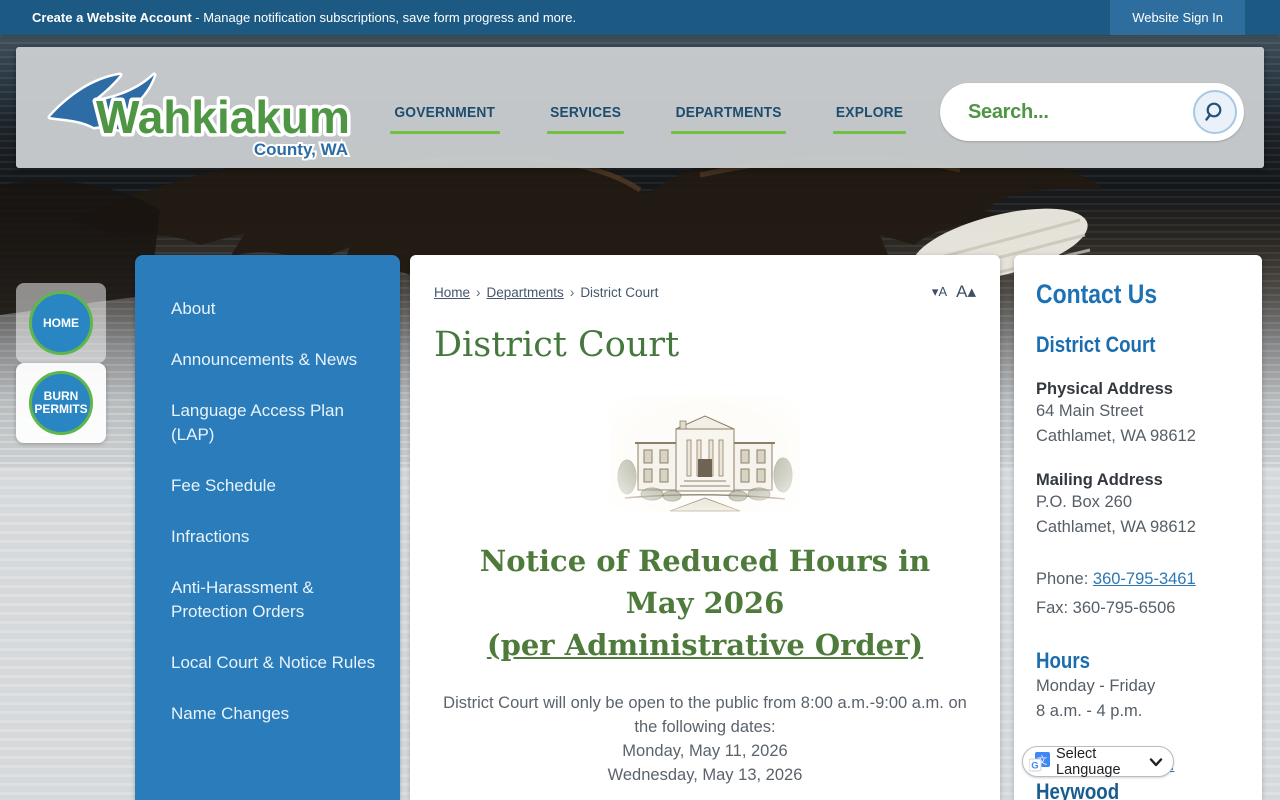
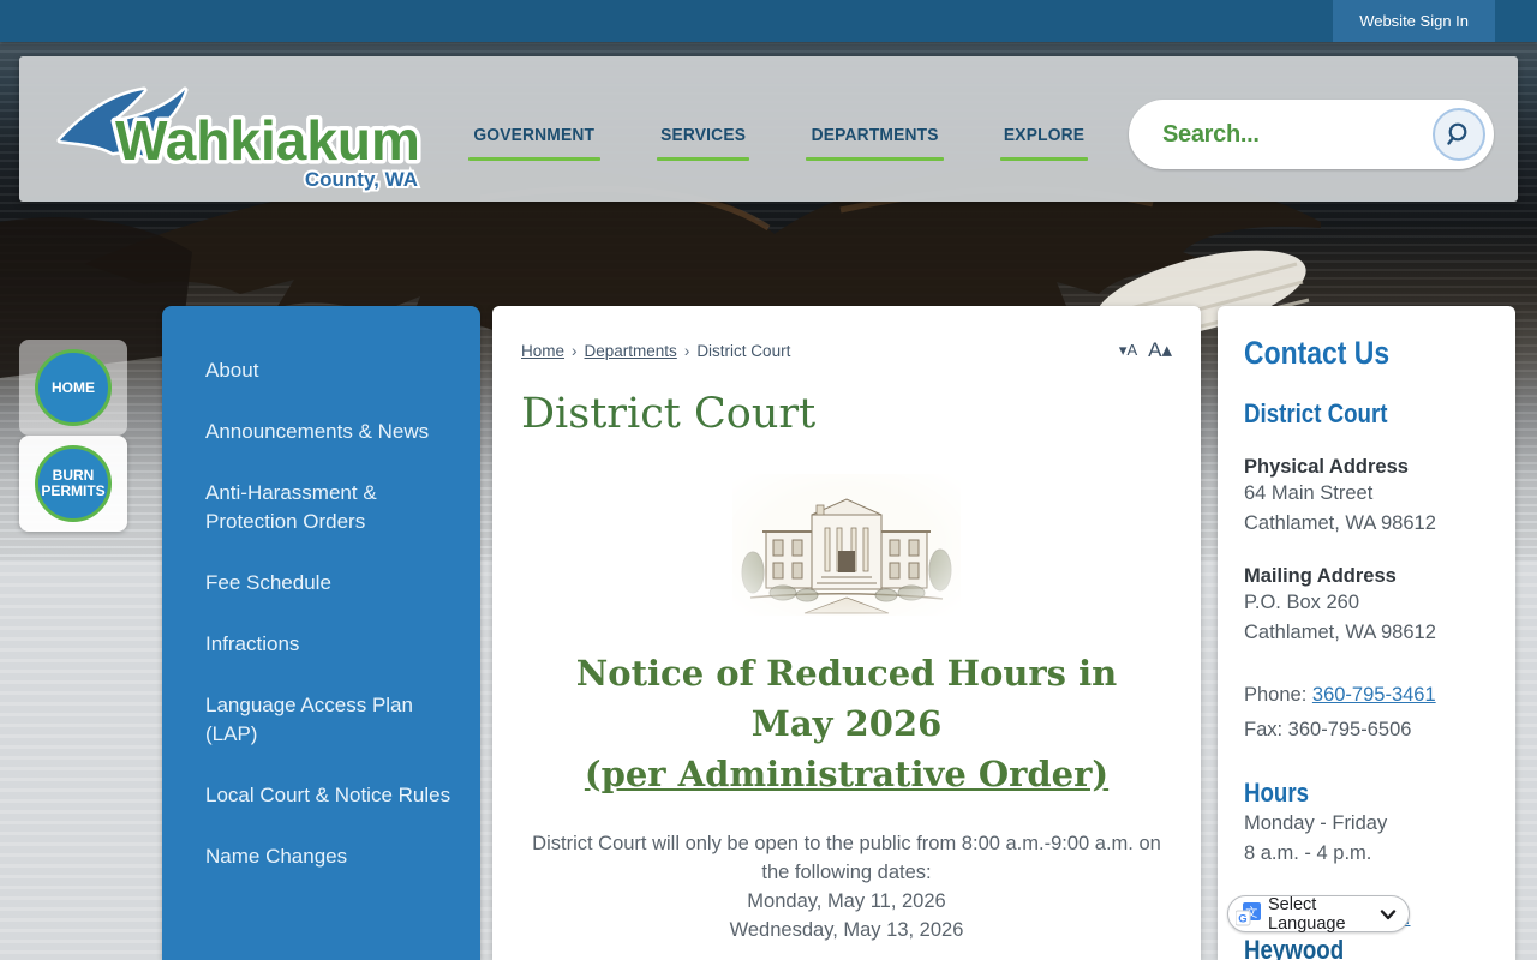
- Create a Website Account - Manage notification subscriptions, save form progress and more.
  Website Sign In
  Wahkiakum
  County, WA
  GOVERNMENT
  SERVICES
  DEPARTMENTS
  EXPLORE
  Search...
  HOME
  BURN PERMITS
  About
  Announcements & News
- Language Access Plan (LAP)
+ Anti-Harassment & Protection Orders
  Fee Schedule
  Infractions
- Anti-Harassment & Protection Orders
+ Language Access Plan (LAP)
  Local Court & Notice Rules
  Name Changes
  Home › Departments › District Court
  ▾A
  A▴
  District Court
  Notice of Reduced Hours in
  May 2026
  (per Administrative Order)
  District Court will only be open to the public from 8:00 a.m.-9:00 a.m. on
  the following dates:
  Monday, May 11, 2026
  Wednesday, May 13, 2026
  Contact Us
  District Court
  Physical Address
  64 Main Street
  Cathlamet, WA 98612
  Mailing Address
  P.O. Box 260
  Cathlamet, WA 98612
  Phone: 360-795-3461
  Fax: 360-795-6506
  Hours
  Monday - Friday
  8 a.m. - 4 p.m.
  Heywood
  文
  G
  Select Language
